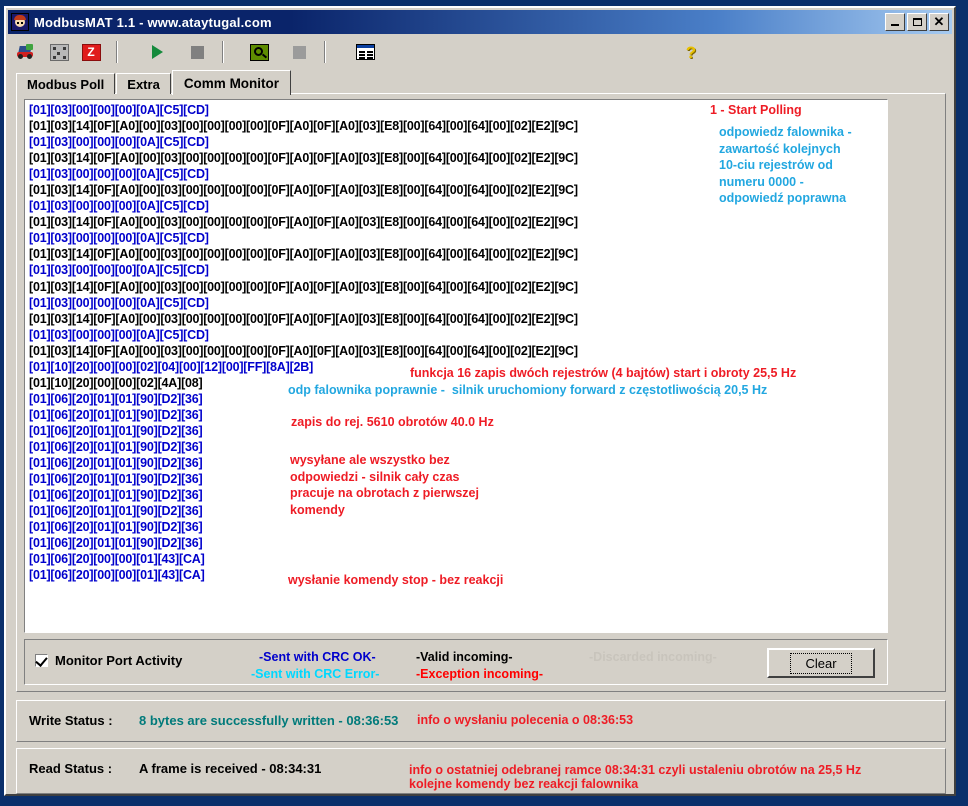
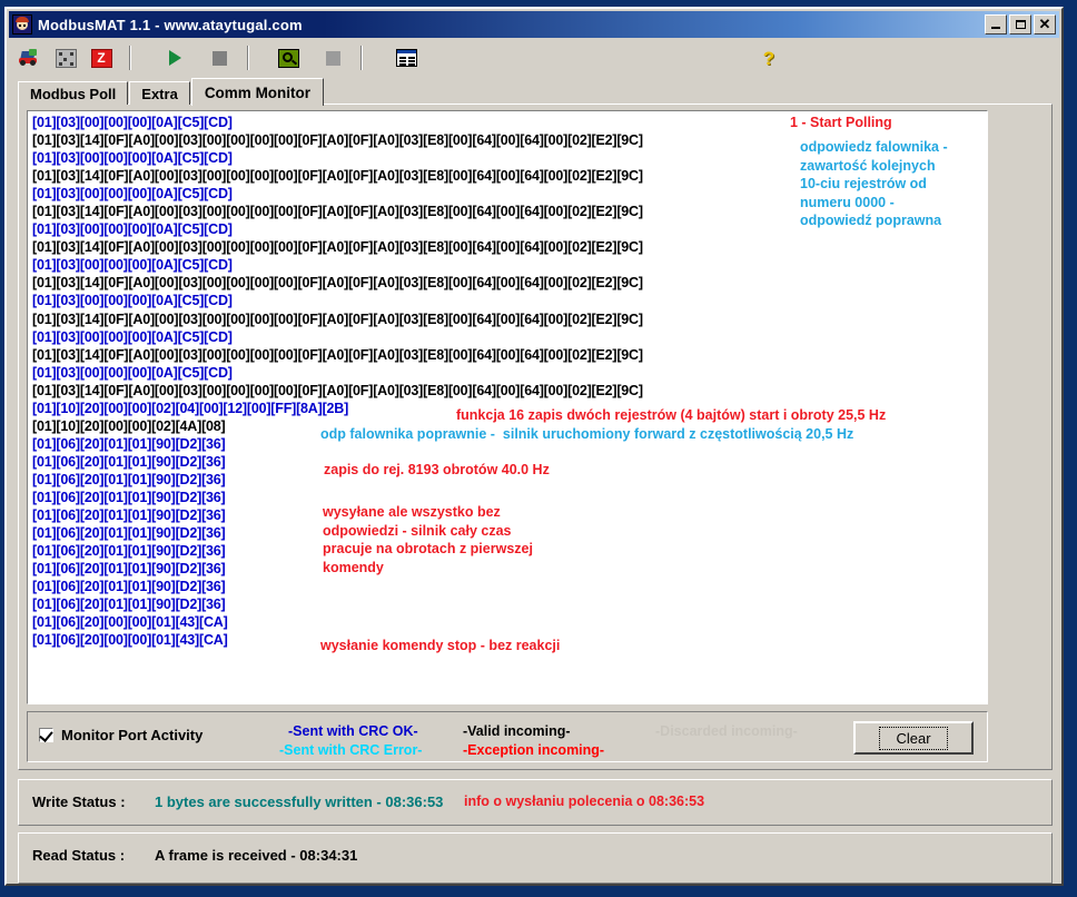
  ModbusMAT 1.1 - www.ataytugal.com
  ✕
  Z
  ?
  Modbus Poll
  Extra
  Comm Monitor
  [01][03][00][00][00][0A][C5][CD]
  [01][03][14][0F][A0][00][03][00][00][00][00][0F][A0][0F][A0][03][E8][00][64][00][64][00][02][E2][9C]
  [01][03][00][00][00][0A][C5][CD]
  [01][03][14][0F][A0][00][03][00][00][00][00][0F][A0][0F][A0][03][E8][00][64][00][64][00][02][E2][9C]
  [01][03][00][00][00][0A][C5][CD]
  [01][03][14][0F][A0][00][03][00][00][00][00][0F][A0][0F][A0][03][E8][00][64][00][64][00][02][E2][9C]
  [01][03][00][00][00][0A][C5][CD]
  [01][03][14][0F][A0][00][03][00][00][00][00][0F][A0][0F][A0][03][E8][00][64][00][64][00][02][E2][9C]
  [01][03][00][00][00][0A][C5][CD]
  [01][03][14][0F][A0][00][03][00][00][00][00][0F][A0][0F][A0][03][E8][00][64][00][64][00][02][E2][9C]
  [01][03][00][00][00][0A][C5][CD]
  [01][03][14][0F][A0][00][03][00][00][00][00][0F][A0][0F][A0][03][E8][00][64][00][64][00][02][E2][9C]
  [01][03][00][00][00][0A][C5][CD]
  [01][03][14][0F][A0][00][03][00][00][00][00][0F][A0][0F][A0][03][E8][00][64][00][64][00][02][E2][9C]
  [01][03][00][00][00][0A][C5][CD]
  [01][03][14][0F][A0][00][03][00][00][00][00][0F][A0][0F][A0][03][E8][00][64][00][64][00][02][E2][9C]
  [01][10][20][00][00][02][04][00][12][00][FF][8A][2B]
  [01][10][20][00][00][02][4A][08]
  [01][06][20][01][01][90][D2][36]
  [01][06][20][01][01][90][D2][36]
  [01][06][20][01][01][90][D2][36]
  [01][06][20][01][01][90][D2][36]
  [01][06][20][01][01][90][D2][36]
  [01][06][20][01][01][90][D2][36]
  [01][06][20][01][01][90][D2][36]
  [01][06][20][01][01][90][D2][36]
  [01][06][20][01][01][90][D2][36]
  [01][06][20][01][01][90][D2][36]
  [01][06][20][00][00][01][43][CA]
  [01][06][20][00][00][01][43][CA]
  1 - Start Polling
  odpowiedz falownika -
  zawartość kolejnych
  10-ciu rejestrów od
  numeru 0000 -
  odpowiedź poprawna
  funkcja 16 zapis dwóch rejestrów (4 bajtów) start i obroty 25,5 Hz
  odp falownika poprawnie - silnik uruchomiony forward z częstotliwością 20,5 Hz
- zapis do rej. 5610 obrotów 40.0 Hz
+ zapis do rej. 8193 obrotów 40.0 Hz
  wysyłane ale wszystko bez
  odpowiedzi - silnik cały czas
  pracuje na obrotach z pierwszej
  komendy
  wysłanie komendy stop - bez reakcji
  Monitor Port Activity
  -Sent with CRC OK-
  -Sent with CRC Error-
  -Valid incoming-
  -Exception incoming-
  Clear
  Write Status :
- 8 bytes are successfully written - 08:36:53
+ 1 bytes are successfully written - 08:36:53
  info o wysłaniu polecenia o 08:36:53
  Read Status :
  A frame is received - 08:34:31
- info o ostatniej odebranej ramce 08:34:31 czyli ustaleniu obrotów na 25,5 Hz
- kolejne komendy bez reakcji falownika
